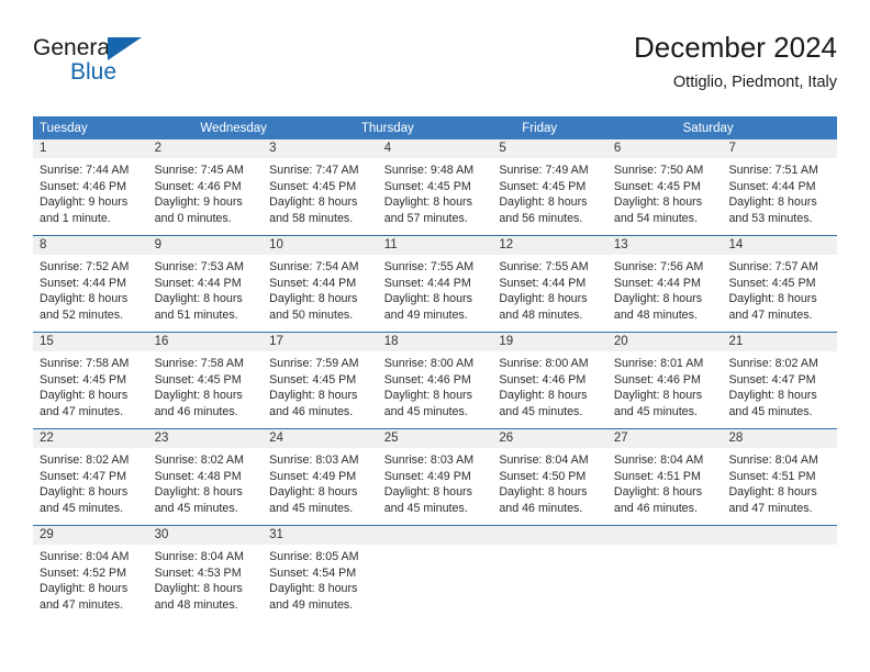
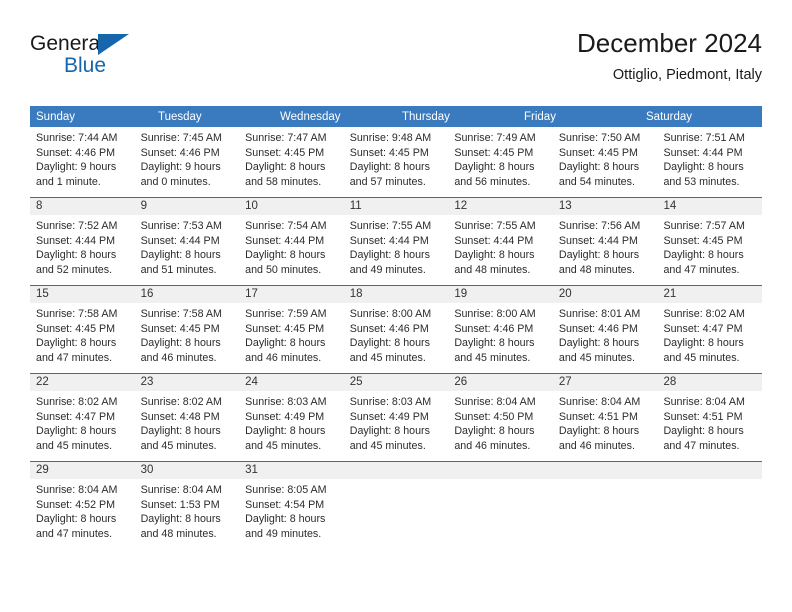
  General
  Blue
  December 2024
  Ottiglio, Piedmont, Italy
+ Sunday
  Tuesday
  Wednesday
  Thursday
  Friday
  Saturday
- 1
- 2
- 3
- 4
- 5
- 6
- 7
  Sunrise: 7:44 AM
  Sunset: 4:46 PM
  Daylight: 9 hours
  and 1 minute.
  Sunrise: 7:45 AM
  Sunset: 4:46 PM
  Daylight: 9 hours
  and 0 minutes.
  Sunrise: 7:47 AM
  Sunset: 4:45 PM
  Daylight: 8 hours
  and 58 minutes.
  Sunrise: 9:48 AM
  Sunset: 4:45 PM
  Daylight: 8 hours
  and 57 minutes.
  Sunrise: 7:49 AM
  Sunset: 4:45 PM
  Daylight: 8 hours
  and 56 minutes.
  Sunrise: 7:50 AM
  Sunset: 4:45 PM
  Daylight: 8 hours
  and 54 minutes.
  Sunrise: 7:51 AM
  Sunset: 4:44 PM
  Daylight: 8 hours
  and 53 minutes.
  8
  9
  10
  11
  12
  13
  14
  Sunrise: 7:52 AM
  Sunset: 4:44 PM
  Daylight: 8 hours
  and 52 minutes.
  Sunrise: 7:53 AM
  Sunset: 4:44 PM
  Daylight: 8 hours
  and 51 minutes.
  Sunrise: 7:54 AM
  Sunset: 4:44 PM
  Daylight: 8 hours
  and 50 minutes.
  Sunrise: 7:55 AM
  Sunset: 4:44 PM
  Daylight: 8 hours
  and 49 minutes.
  Sunrise: 7:55 AM
  Sunset: 4:44 PM
  Daylight: 8 hours
  and 48 minutes.
  Sunrise: 7:56 AM
  Sunset: 4:44 PM
  Daylight: 8 hours
  and 48 minutes.
  Sunrise: 7:57 AM
  Sunset: 4:45 PM
  Daylight: 8 hours
  and 47 minutes.
  15
  16
  17
  18
  19
  20
  21
  Sunrise: 7:58 AM
  Sunset: 4:45 PM
  Daylight: 8 hours
  and 47 minutes.
  Sunrise: 7:58 AM
  Sunset: 4:45 PM
  Daylight: 8 hours
  and 46 minutes.
  Sunrise: 7:59 AM
  Sunset: 4:45 PM
  Daylight: 8 hours
  and 46 minutes.
  Sunrise: 8:00 AM
  Sunset: 4:46 PM
  Daylight: 8 hours
  and 45 minutes.
  Sunrise: 8:00 AM
  Sunset: 4:46 PM
  Daylight: 8 hours
  and 45 minutes.
  Sunrise: 8:01 AM
  Sunset: 4:46 PM
  Daylight: 8 hours
  and 45 minutes.
  Sunrise: 8:02 AM
  Sunset: 4:47 PM
  Daylight: 8 hours
  and 45 minutes.
  22
  23
  24
  25
  26
  27
  28
  Sunrise: 8:02 AM
  Sunset: 4:47 PM
  Daylight: 8 hours
  and 45 minutes.
  Sunrise: 8:02 AM
  Sunset: 4:48 PM
  Daylight: 8 hours
  and 45 minutes.
  Sunrise: 8:03 AM
  Sunset: 4:49 PM
  Daylight: 8 hours
  and 45 minutes.
  Sunrise: 8:03 AM
  Sunset: 4:49 PM
  Daylight: 8 hours
  and 45 minutes.
  Sunrise: 8:04 AM
  Sunset: 4:50 PM
  Daylight: 8 hours
  and 46 minutes.
  Sunrise: 8:04 AM
  Sunset: 4:51 PM
  Daylight: 8 hours
  and 46 minutes.
  Sunrise: 8:04 AM
  Sunset: 4:51 PM
  Daylight: 8 hours
  and 47 minutes.
  29
  30
  31
  Sunrise: 8:04 AM
  Sunset: 4:52 PM
  Daylight: 8 hours
  and 47 minutes.
  Sunrise: 8:04 AM
- Sunset: 4:53 PM
+ Sunset: 1:53 PM
  Daylight: 8 hours
  and 48 minutes.
  Sunrise: 8:05 AM
  Sunset: 4:54 PM
  Daylight: 8 hours
  and 49 minutes.
